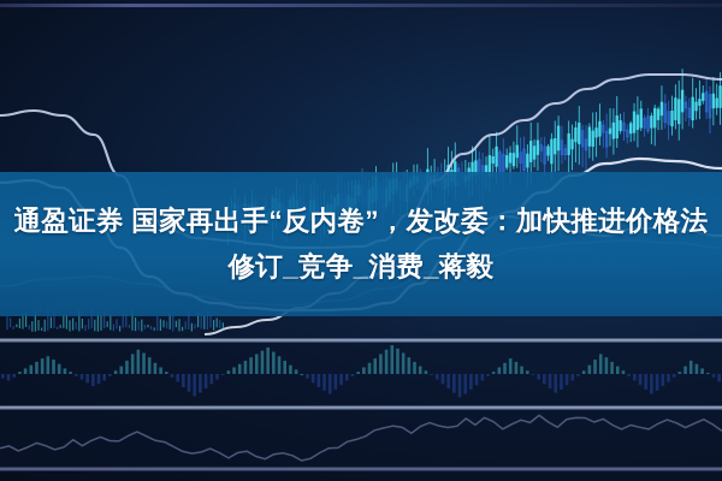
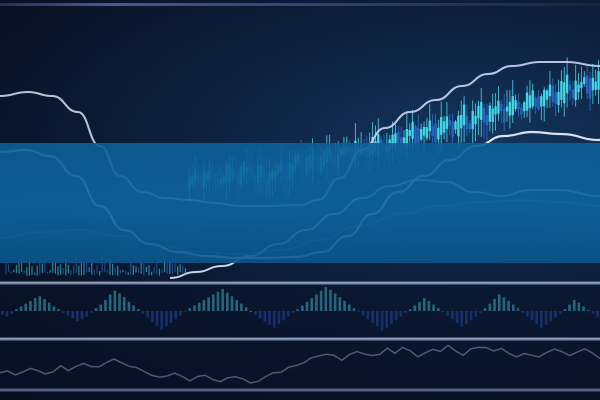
- 通盈证券 国家再出手“反内卷”，发改委：加快推进价格法修订_竞争_消费_蒋毅
